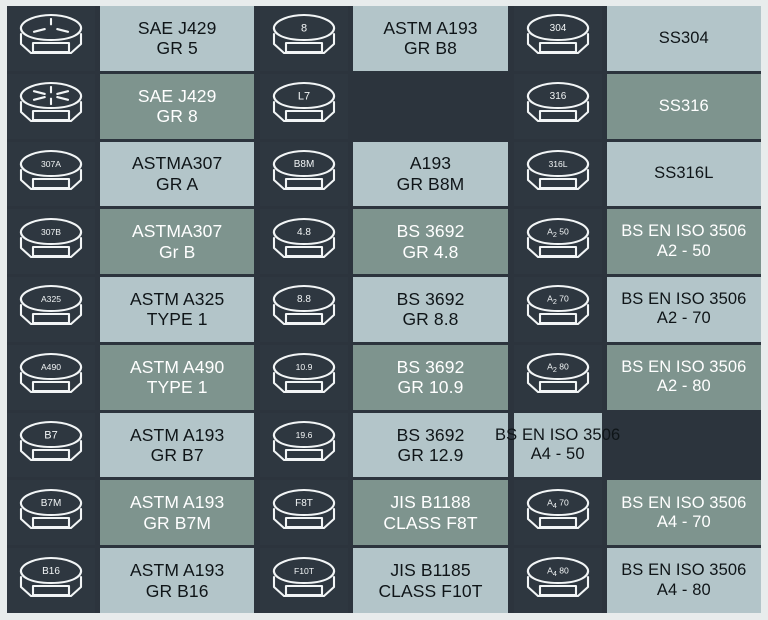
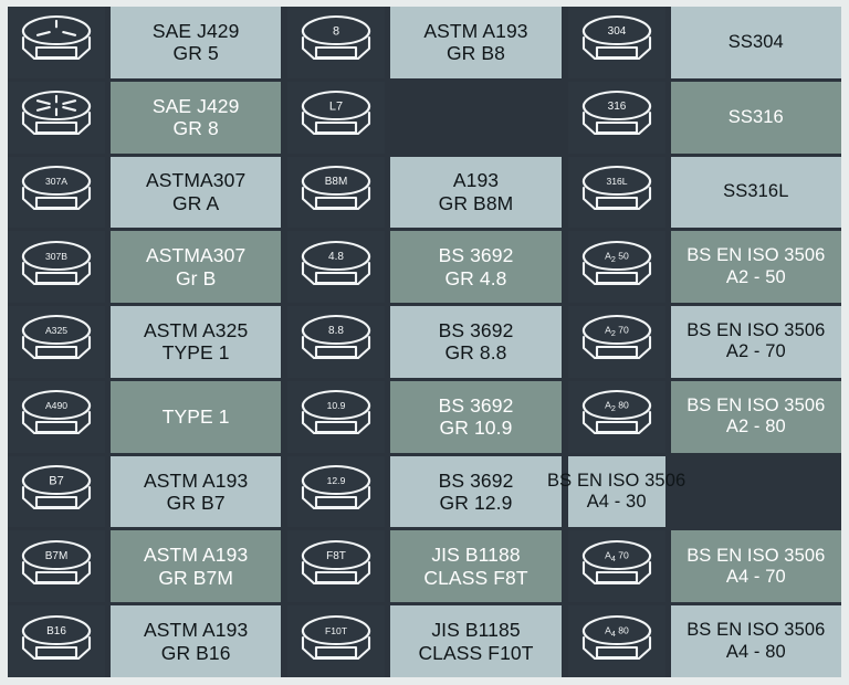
  SAE J429
  GR 5
  SAE J429
  GR 8
  307A
  ASTMA307
  GR A
  307B
  ASTMA307
  Gr B
  A325
  ASTM A325
  TYPE 1
  A490
- ASTM A490
  TYPE 1
  B7
  ASTM A193
  GR B7
  B7M
  ASTM A193
  GR B7M
  B16
  ASTM A193
  GR B16
  8
  ASTM A193
  GR B8
  L7
  B8M
  A193
  GR B8M
  4.8
  BS 3692
  GR 4.8
  8.8
  BS 3692
  GR 8.8
  10.9
  BS 3692
  GR 10.9
- 19.6
+ 12.9
  BS 3692
  GR 12.9
  F8T
  JIS B1188
  CLASS F8T
  F10T
  JIS B1185
  CLASS F10T
  304
  SS304
  316
  SS316
  316L
  SS316L
  A2 50
  BS EN ISO 3506
  A2 - 50
  A2 70
  BS EN ISO 3506
  A2 - 70
  A2 80
  BS EN ISO 3506
  A2 - 80
  BS EN ISO 3506
- A4 - 50
+ A4 - 30
  A4 70
  BS EN ISO 3506
  A4 - 70
  A4 80
  BS EN ISO 3506
  A4 - 80
